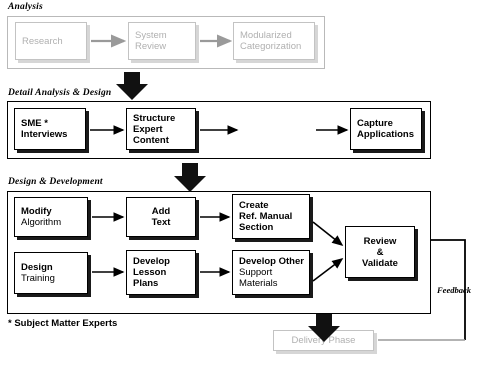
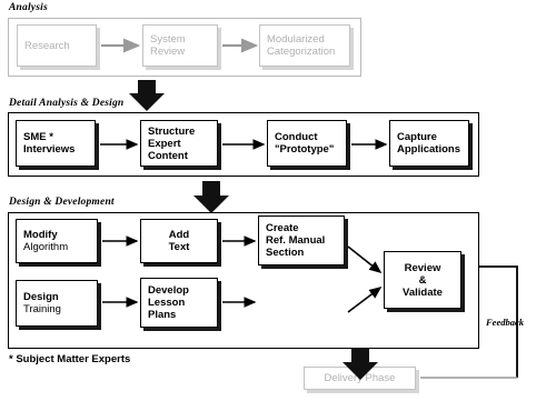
  Analysis
  Research
  System
  Review
  Modularized
  Categorization
  Detail Analysis & Design
  SME *
  Interviews
  Structure
  Expert
  Content
+ Conduct
+ "Prototype"
  Capture
  Applications
  Design & Development
  Modify
  Algorithm
  Add
  Text
  Create
  Ref. Manual
  Section
  Review
  &
  Validate
  Design
  Training
  Develop
  Lesson
  Plans
- Develop Other
- Support
- Materials
  * Subject Matter Experts
  Deliver Phase
  Feedbak
